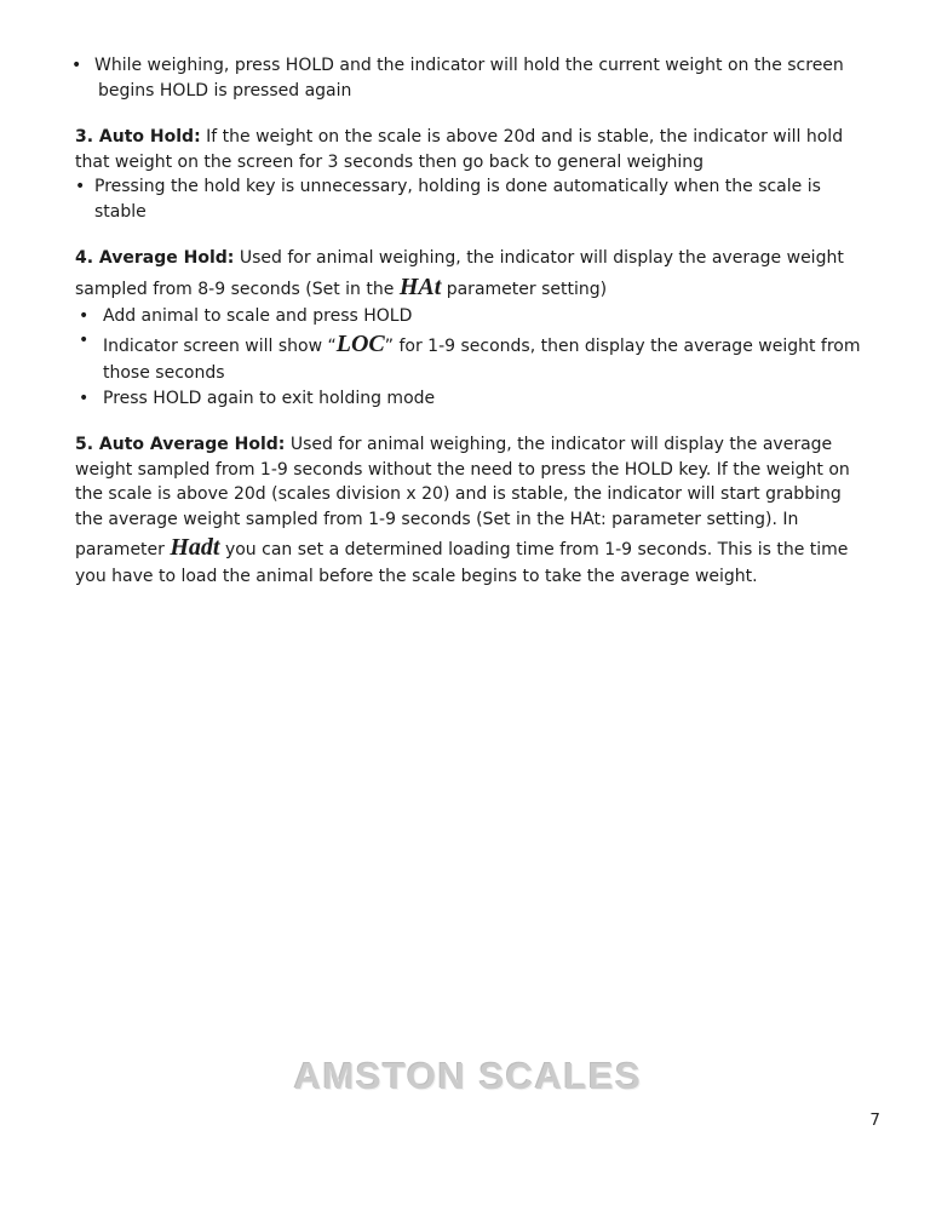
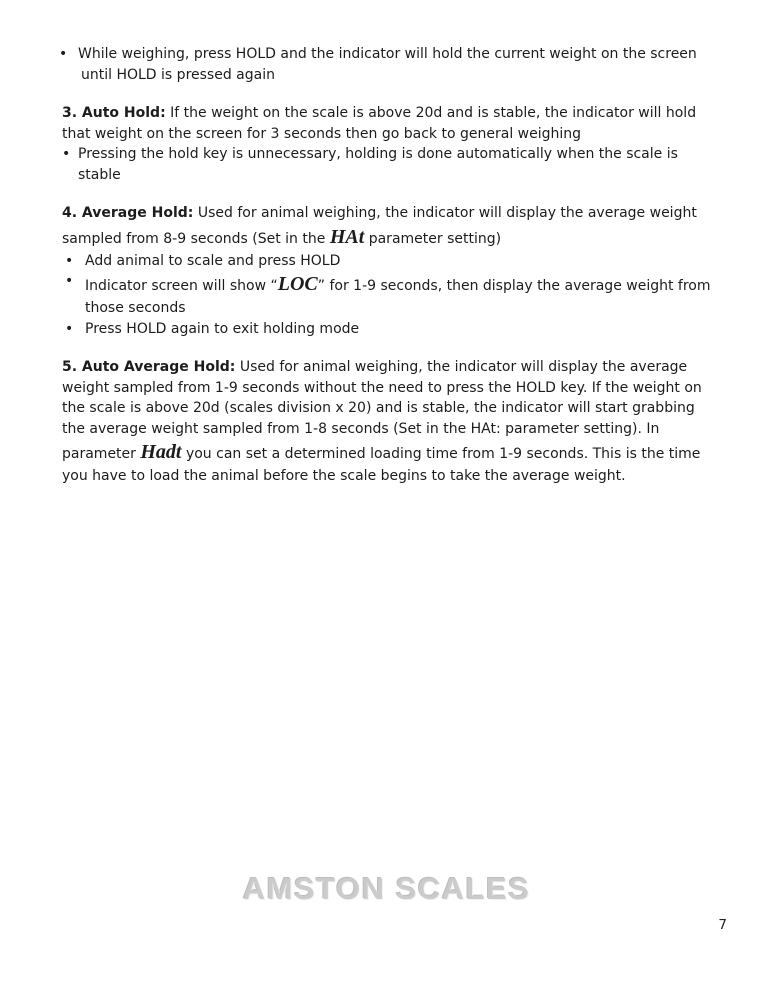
- While weighing, press HOLD and the indicator will hold the current weight on the screen begins HOLD is pressed again
+ While weighing, press HOLD and the indicator will hold the current weight on the screen until HOLD is pressed again
  3. Auto Hold: If the weight on the scale is above 20d and is stable, the indicator will hold that weight on the screen for 3 seconds then go back to general weighing
  Pressing the hold key is unnecessary, holding is done automatically when the scale is stable
  4. Average Hold: Used for animal weighing, the indicator will display the average weight sampled from 8-9 seconds (Set in the HAt parameter setting)
  Add animal to scale and press HOLD
  Indicator screen will show “LOC” for 1-9 seconds, then display the average weight from those seconds
  Press HOLD again to exit holding mode
- 5. Auto Average Hold: Used for animal weighing, the indicator will display the average weight sampled from 1-9 seconds without the need to press the HOLD key. If the weight on the scale is above 20d (scales division x 20) and is stable, the indicator will start grabbing the average weight sampled from 1-9 seconds (Set in the HAt: parameter setting). In parameter Hadt you can set a determined loading time from 1-9 seconds. This is the time you have to load the animal before the scale begins to take the average weight.
+ 5. Auto Average Hold: Used for animal weighing, the indicator will display the average weight sampled from 1-9 seconds without the need to press the HOLD key. If the weight on the scale is above 20d (scales division x 20) and is stable, the indicator will start grabbing the average weight sampled from 1-8 seconds (Set in the HAt: parameter setting). In parameter Hadt you can set a determined loading time from 1-9 seconds. This is the time you have to load the animal before the scale begins to take the average weight.
  AMSTON SCALES
  7
